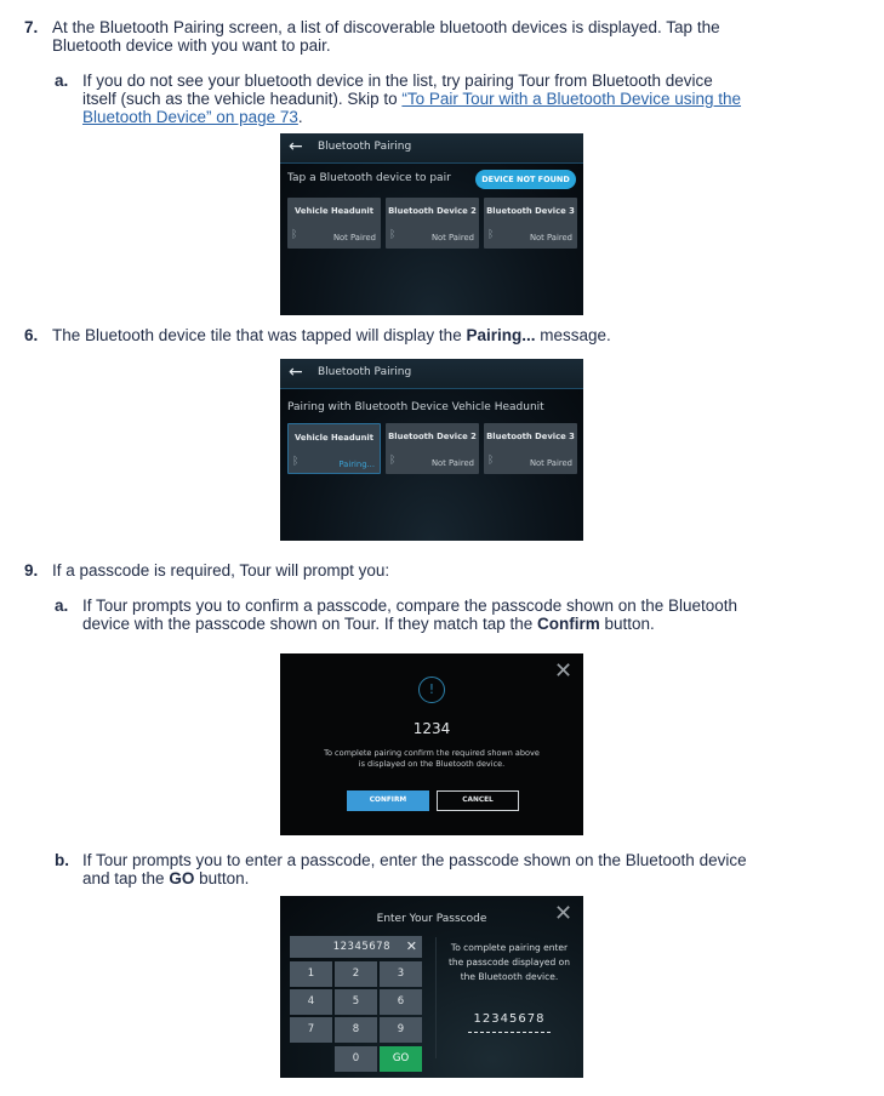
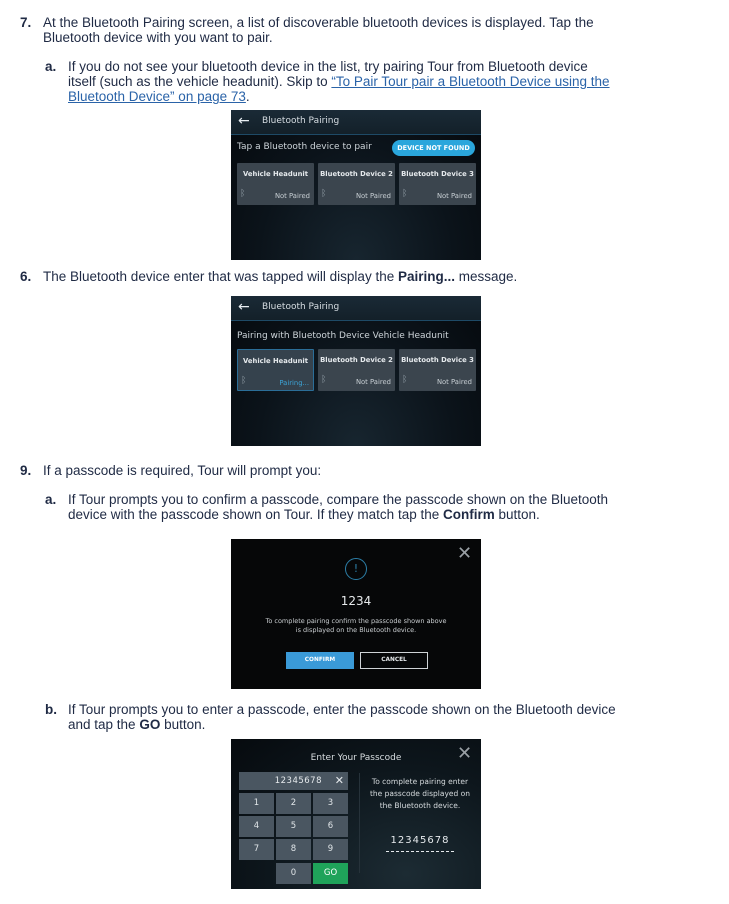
  7.
  At the Bluetooth Pairing screen, a list of discoverable bluetooth devices is displayed. Tap the
  Bluetooth device with you want to pair.
  a.
  If you do not see your bluetooth device in the list, try pairing Tour from Bluetooth device
- itself (such as the vehicle headunit). Skip to “To Pair Tour with a Bluetooth Device using the
+ itself (such as the vehicle headunit). Skip to “To Pair Tour pair a Bluetooth Device using the
  Bluetooth Device” on page 73.
  ←
  Bluetooth Pairing
  Tap a Bluetooth device to pair
  DEVICE NOT FOUND
  Vehicle Headunit
  ᛒ
  Not Paired
  Bluetooth Device 2
  ᛒ
  Not Paired
  Bluetooth Device 3
  ᛒ
  Not Paired
  6.
- The Bluetooth device tile that was tapped will display the Pairing... message.
+ The Bluetooth device enter that was tapped will display the Pairing... message.
  ←
  Bluetooth Pairing
  Pairing with Bluetooth Device Vehicle Headunit
  Vehicle Headunit
  ᛒ
  Pairing...
  Bluetooth Device 2
  ᛒ
  Not Paired
  Bluetooth Device 3
  ᛒ
  Not Paired
  9.
  If a passcode is required, Tour will prompt you:
  a.
  If Tour prompts you to confirm a passcode, compare the passcode shown on the Bluetooth
  device with the passcode shown on Tour. If they match tap the Confirm button.
  ✕
  !
  1234
- To complete pairing confirm the required shown above
+ To complete pairing confirm the passcode shown above
  is displayed on the Bluetooth device.
  b.
  If Tour prompts you to enter a passcode, enter the passcode shown on the Bluetooth device
  and tap the GO button.
  Enter Your Passcode
  ✕
  12345678
  ✕
  1
  2
  3
  4
  5
  6
  7
  8
  9
  0
  GO
  To complete pairing enter
  the passcode displayed on
  the Bluetooth device.
  12345678
